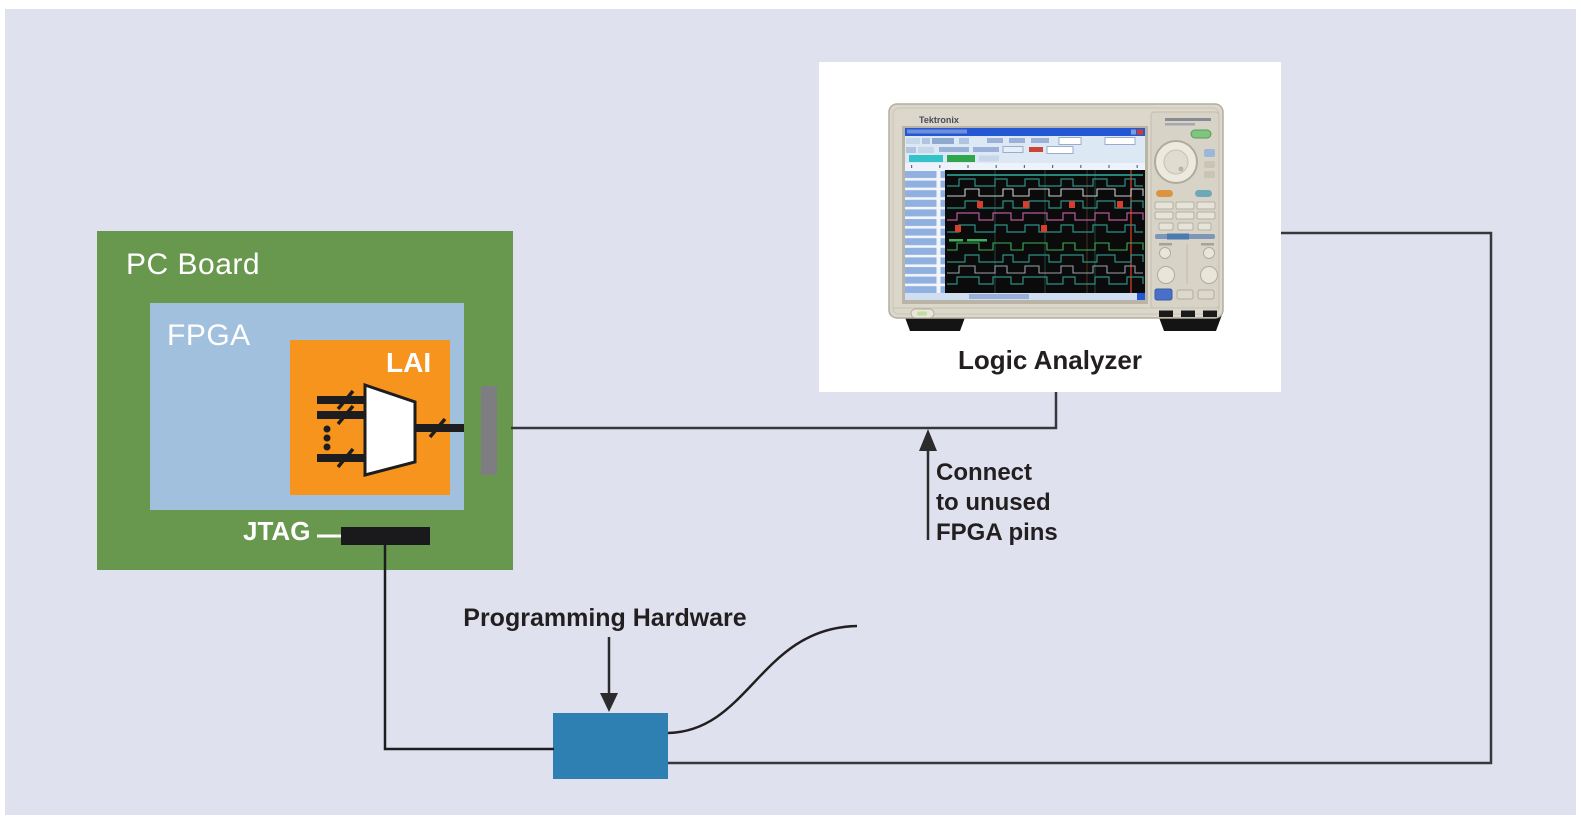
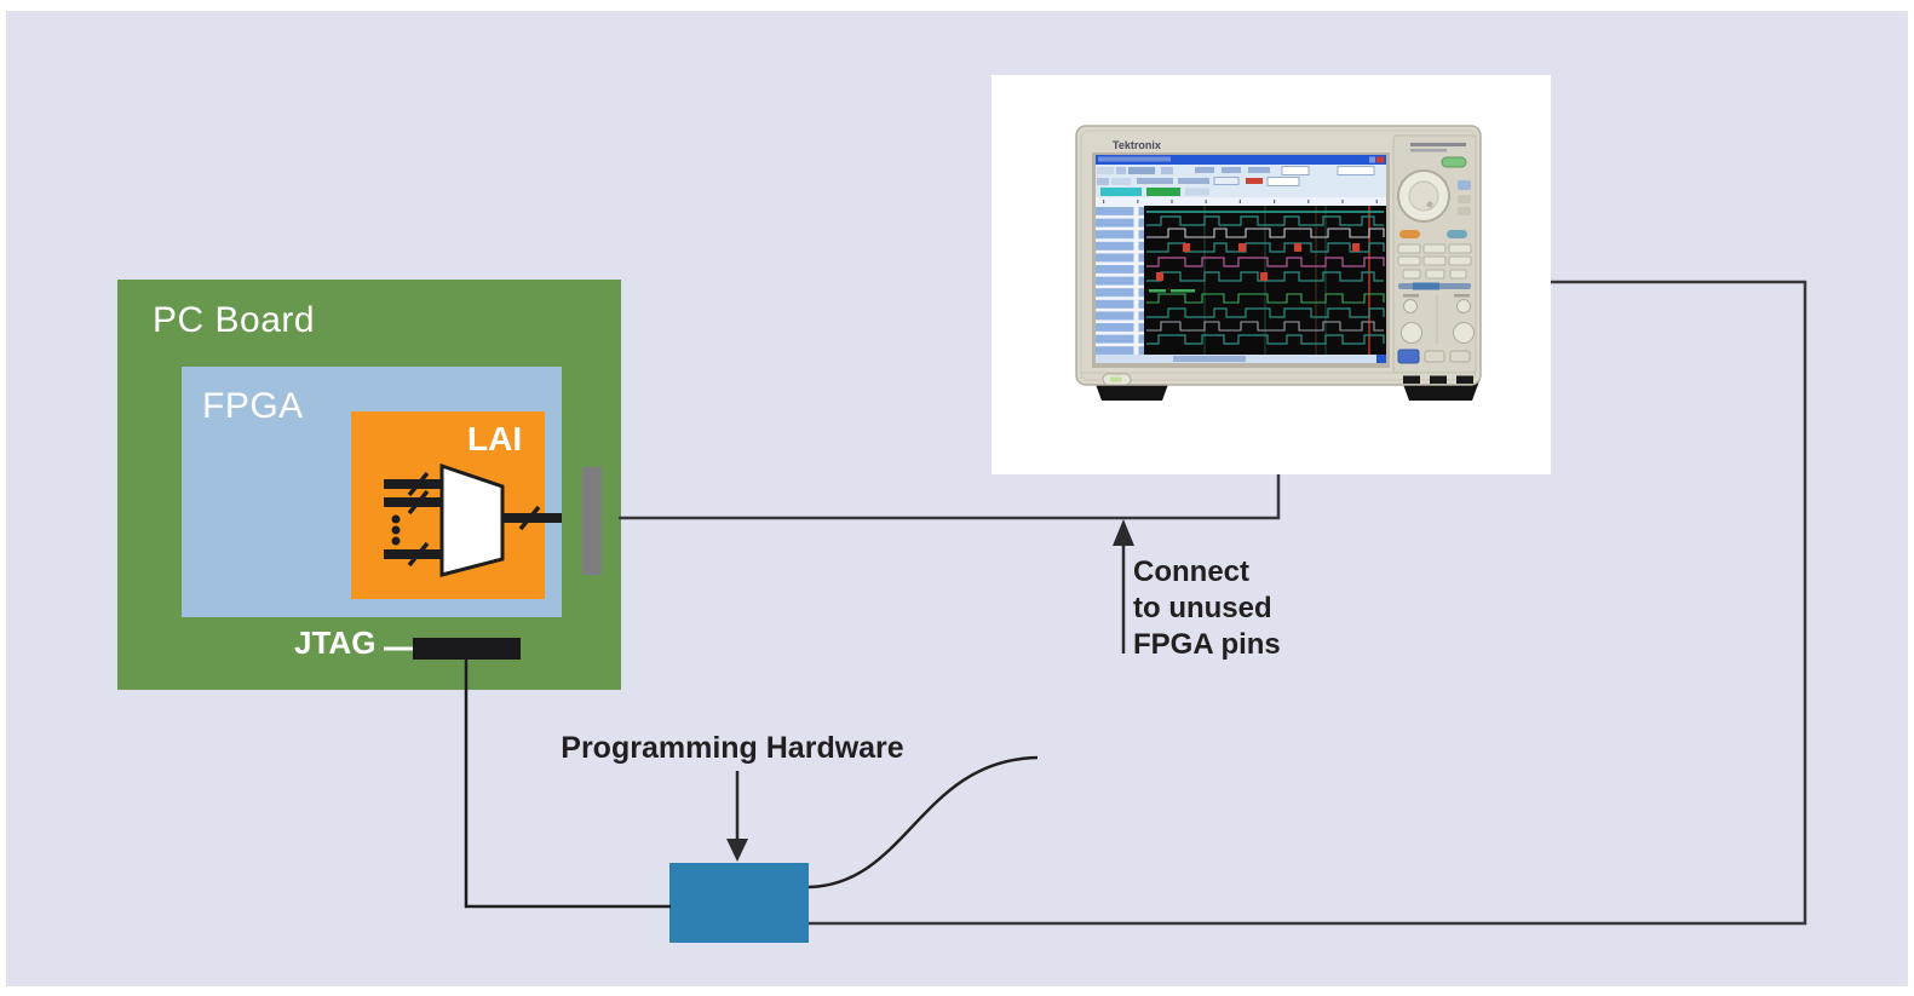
  PC Board
  FPGA
  LAI
  JTAG
  Tektronix
- Logic Analyzer
  Connect
  to unused
  FPGA pins
  Programming Hardware
